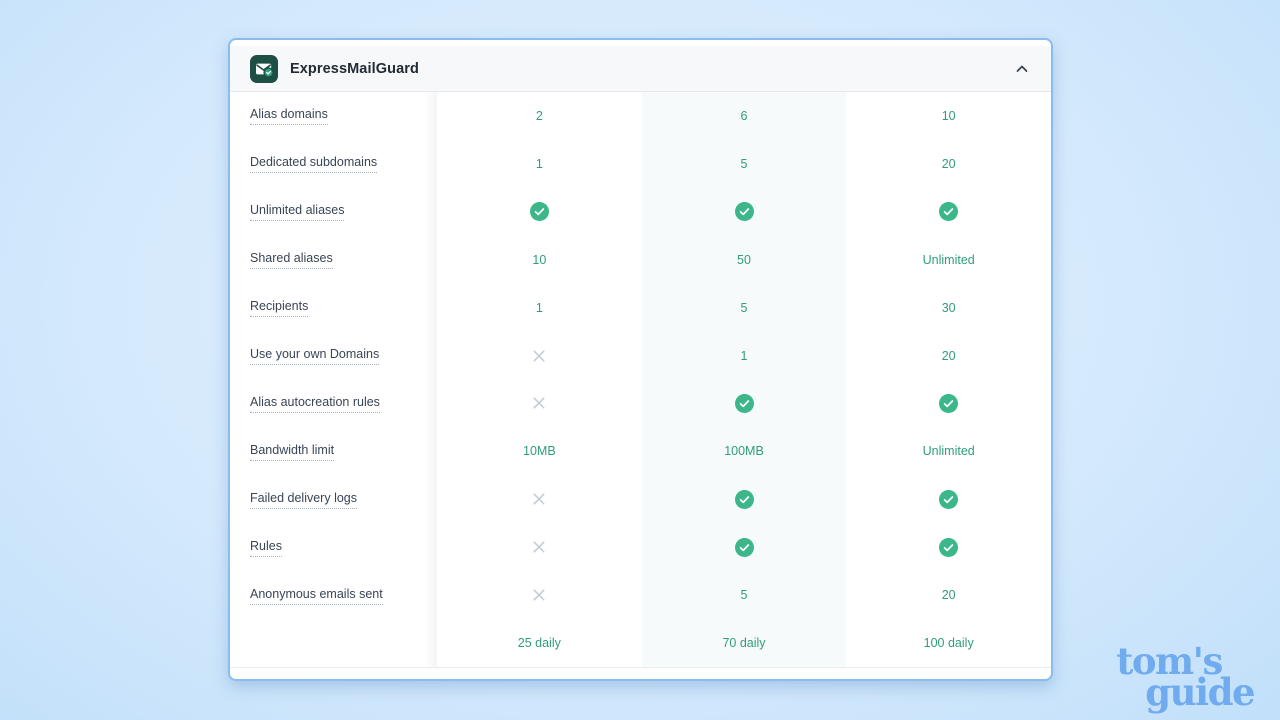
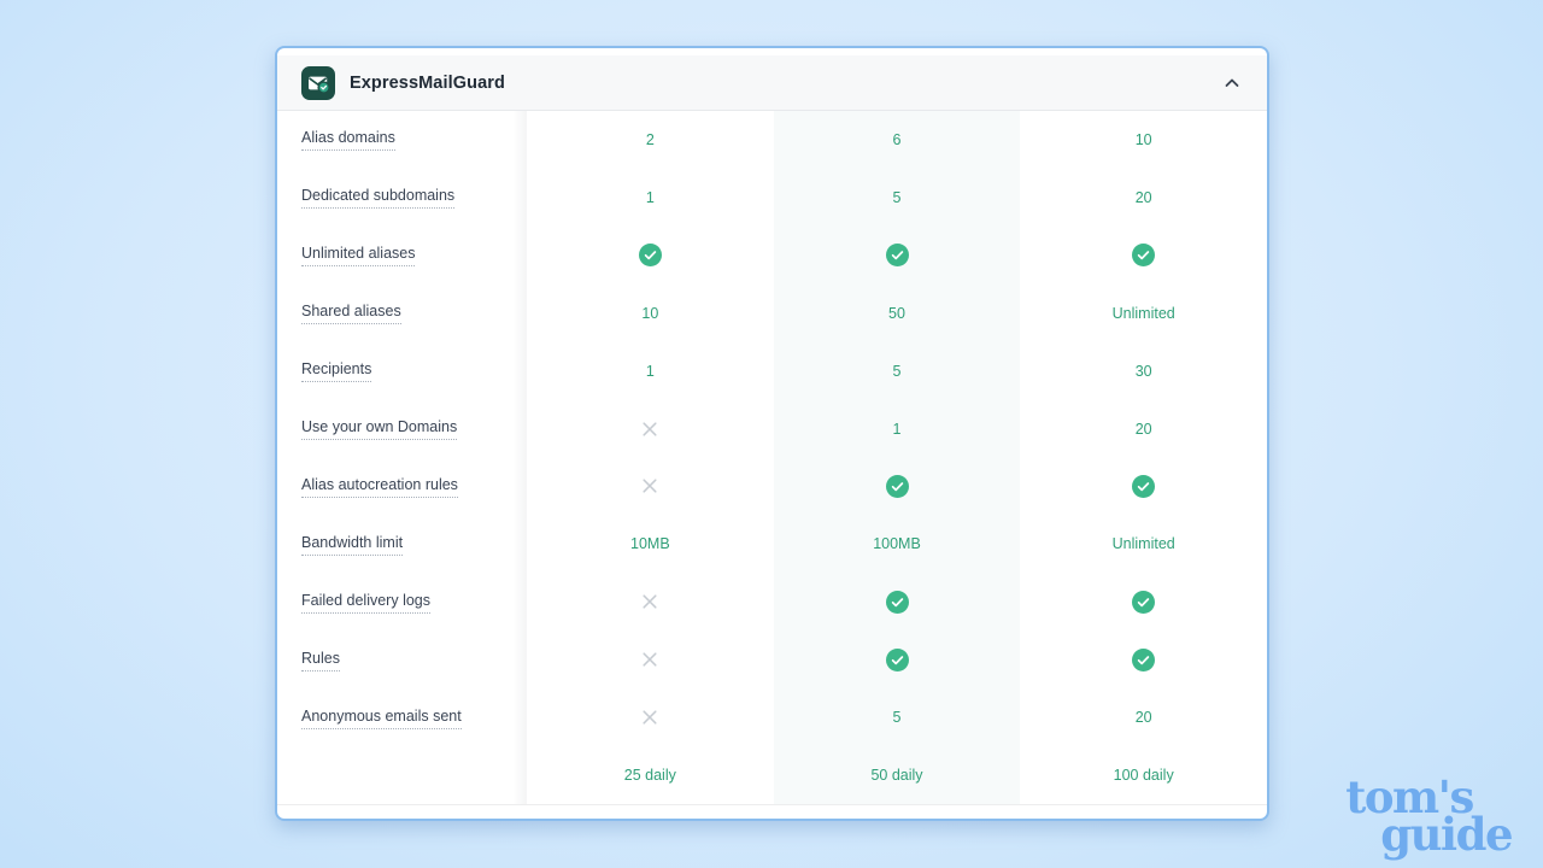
  ExpressMailGuard
  Alias domains
  Dedicated subdomains
  Unlimited aliases
  Shared aliases
  Recipients
  Use your own Domains
  Alias autocreation rules
  Bandwidth limit
  Failed delivery logs
  Rules
  Anonymous emails sent
  2
  1
  10
  1
  10MB
  25 daily
  6
  5
  50
  5
  1
  100MB
  5
- 70 daily
+ 50 daily
  10
  20
  Unlimited
  30
  20
  Unlimited
  20
  100 daily
  tom's
  guide
